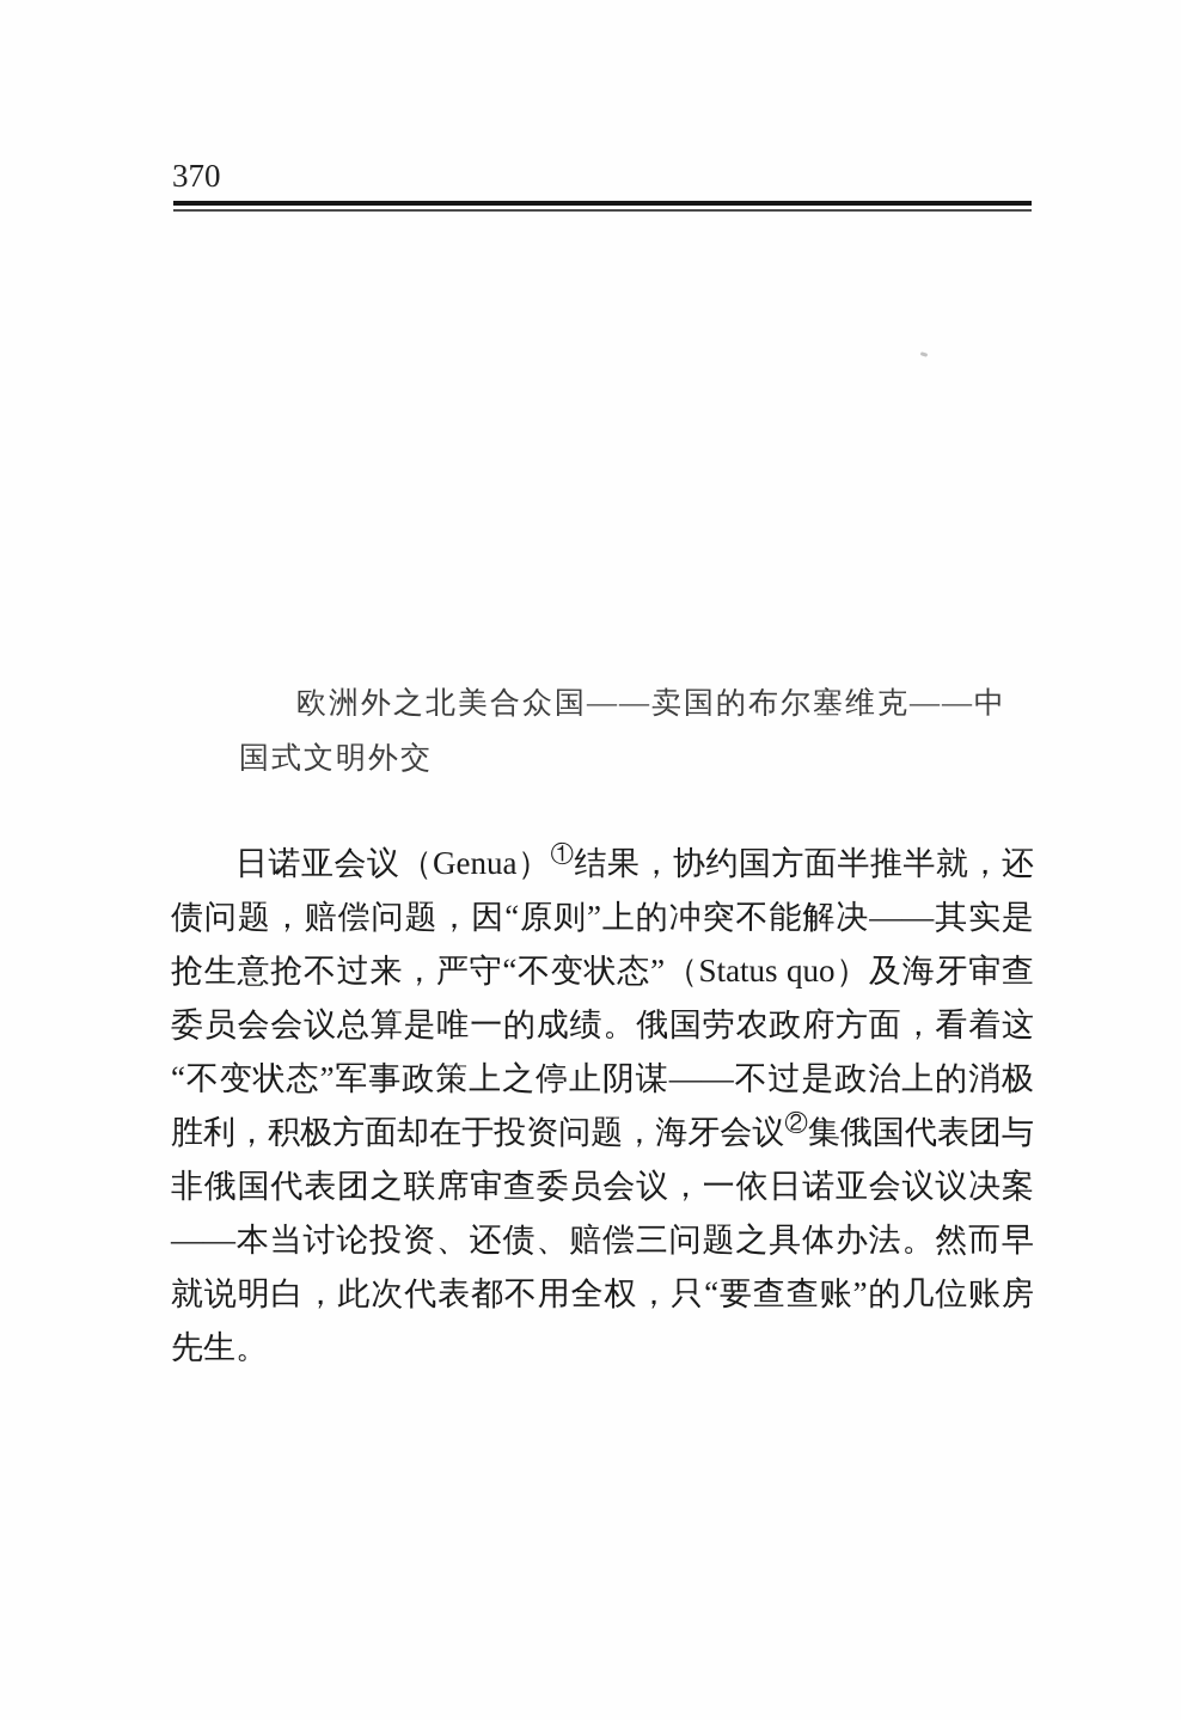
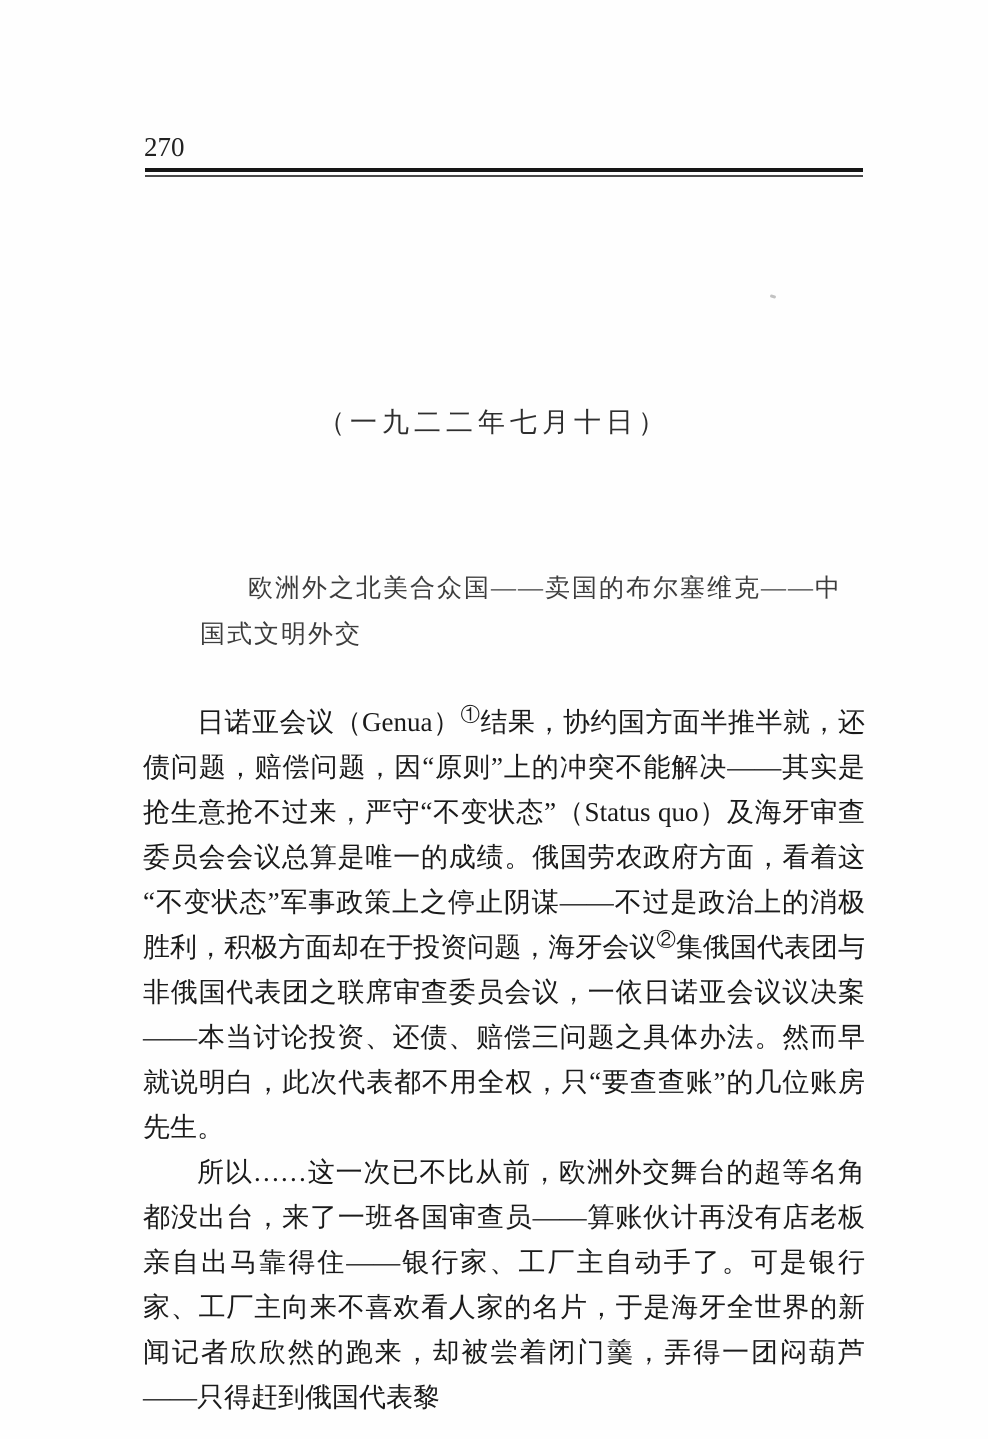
- 370
+ 270
+ （一九二二年七月十日）
  欧洲外之北美合众国——卖国的布尔塞维克——中国式文明外交
  日诺亚会议（Genua）①结果，协约国方面半推半就，还债问题，赔偿问题，因“原则”上的冲突不能解决——其实是抢生意抢不过来，严守“不变状态”（Status quo）及海牙审查委员会会议总算是唯一的成绩。俄国劳农政府方面，看着这“不变状态”军事政策上之停止阴谋——不过是政治上的消极胜利，积极方面却在于投资问题，海牙会议②集俄国代表团与非俄国代表团之联席审查委员会议，一依日诺亚会议议决案——本当讨论投资、还债、赔偿三问题之具体办法。然而早就说明白，此次代表都不用全权，只“要查查账”的几位账房先生。
+ 所以……这一次已不比从前，欧洲外交舞台的超等名角都没出台，来了一班各国审查员——算账伙计再没有店老板亲自出马靠得住——银行家、工厂主自动手了。可是银行家、工厂主向来不喜欢看人家的名片，于是海牙全世界的新闻记者欣欣然的跑来，却被尝着闭门羹，弄得一团闷葫芦——只得赶到俄国代表黎
